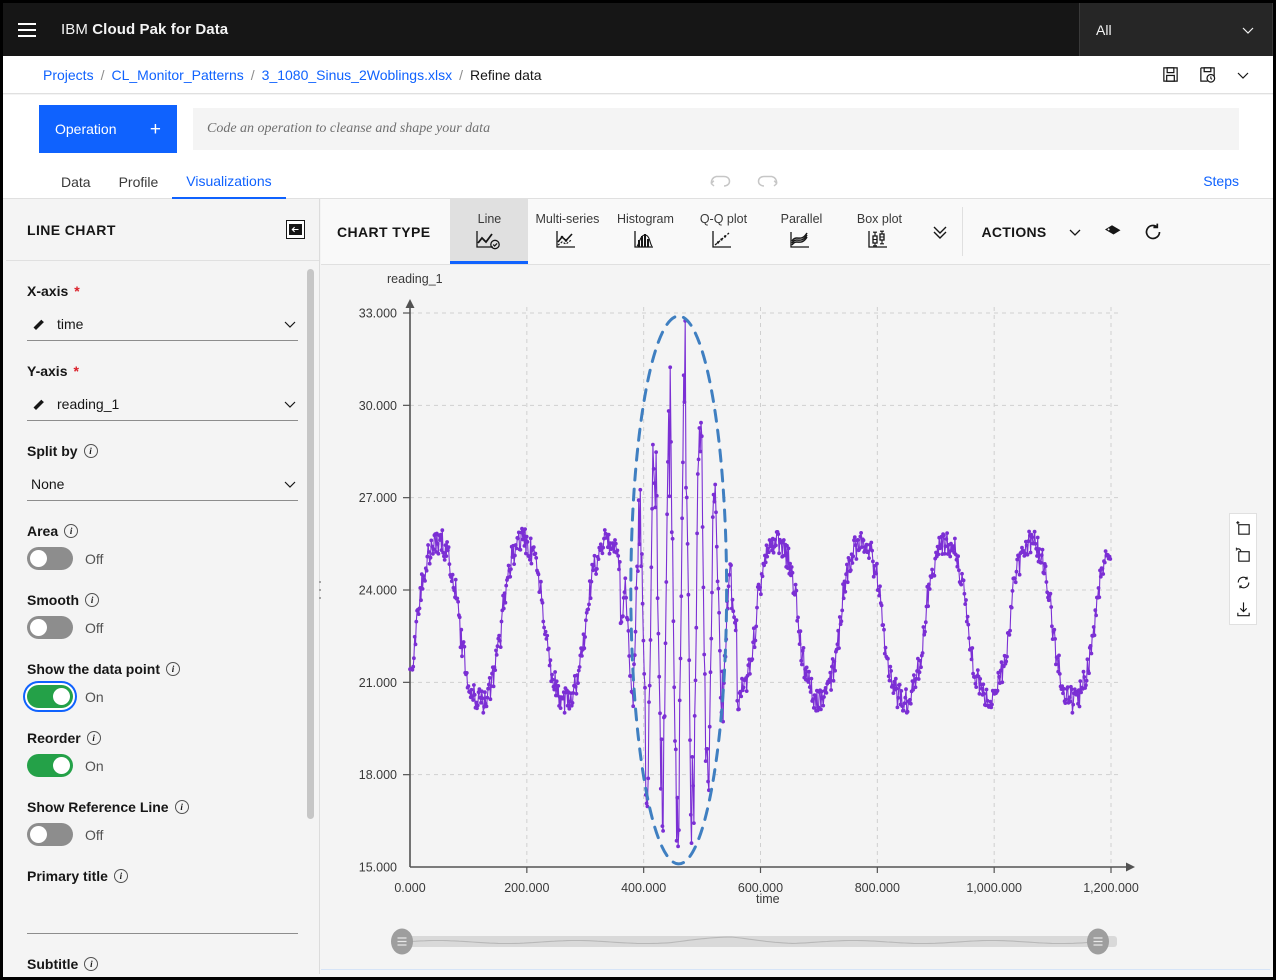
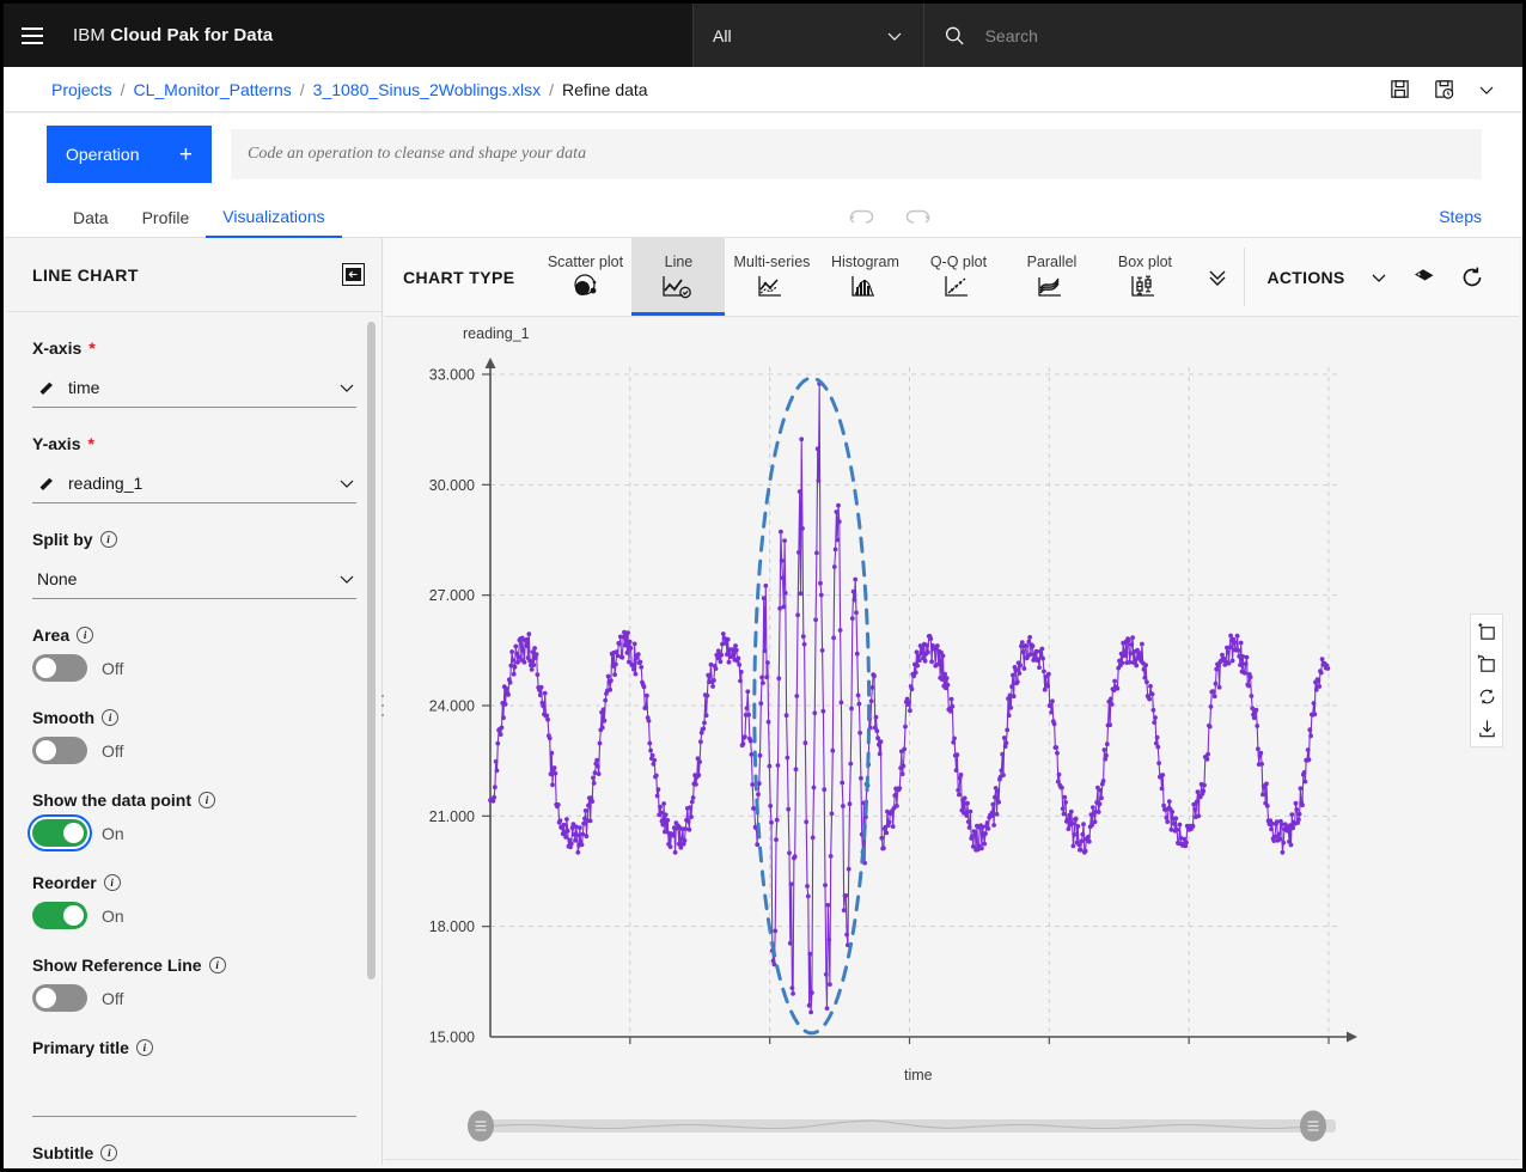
  IBM Cloud Pak for Data
  All
+ Search
  Projects
  /
  CL_Monitor_Patterns
  /
  3_1080_Sinus_2Woblings.xlsx
  /
  Refine data
  Operation
  +
  Code an operation to cleanse and shape your data
  Data
  Profile
  Visualizations
  Steps
  LINE CHART
  X-axis
  *
  time
  Y-axis
  *
  reading_1
  Split by
  i
  None
  Area
  i
  Off
  Smooth
  i
  Off
  Show the data point
  i
  On
  Reorder
  i
  On
  Show Reference Line
  i
  Off
  Primary title
  i
  Subtitle
  i
  CHART TYPE
+ Scatter plot
  Line
  Multi-series
  Histogram
  Q-Q plot
  Parallel
  Box plot
  ACTIONS
  15.000
  18.000
  21.000
  24.000
  27.000
  30.000
  33.000
- 0.000
- 200.000
- 400.000
- 600.000
- 800.000
- 1,000.000
- 1,200.000
  reading_1
  time
